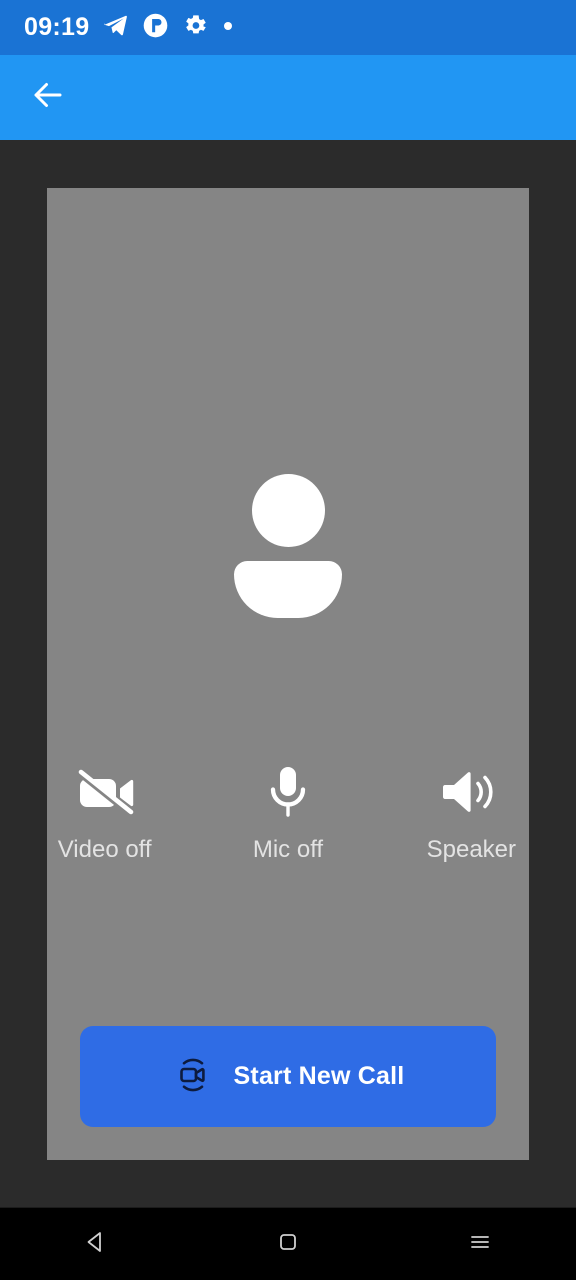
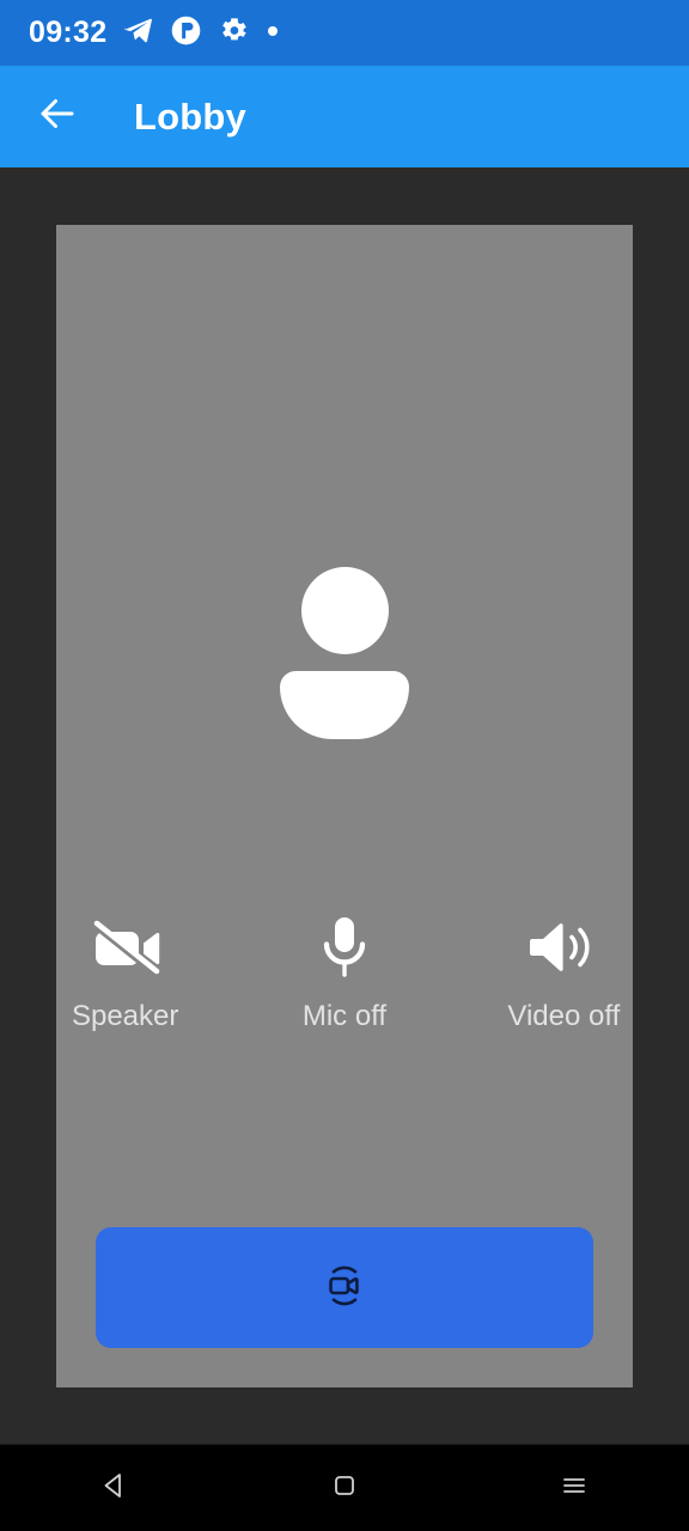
- 09:19
+ 09:32
+ Lobby
- Video off
+ Speaker
  Mic off
- Speaker
+ Video off
- Start New Call
